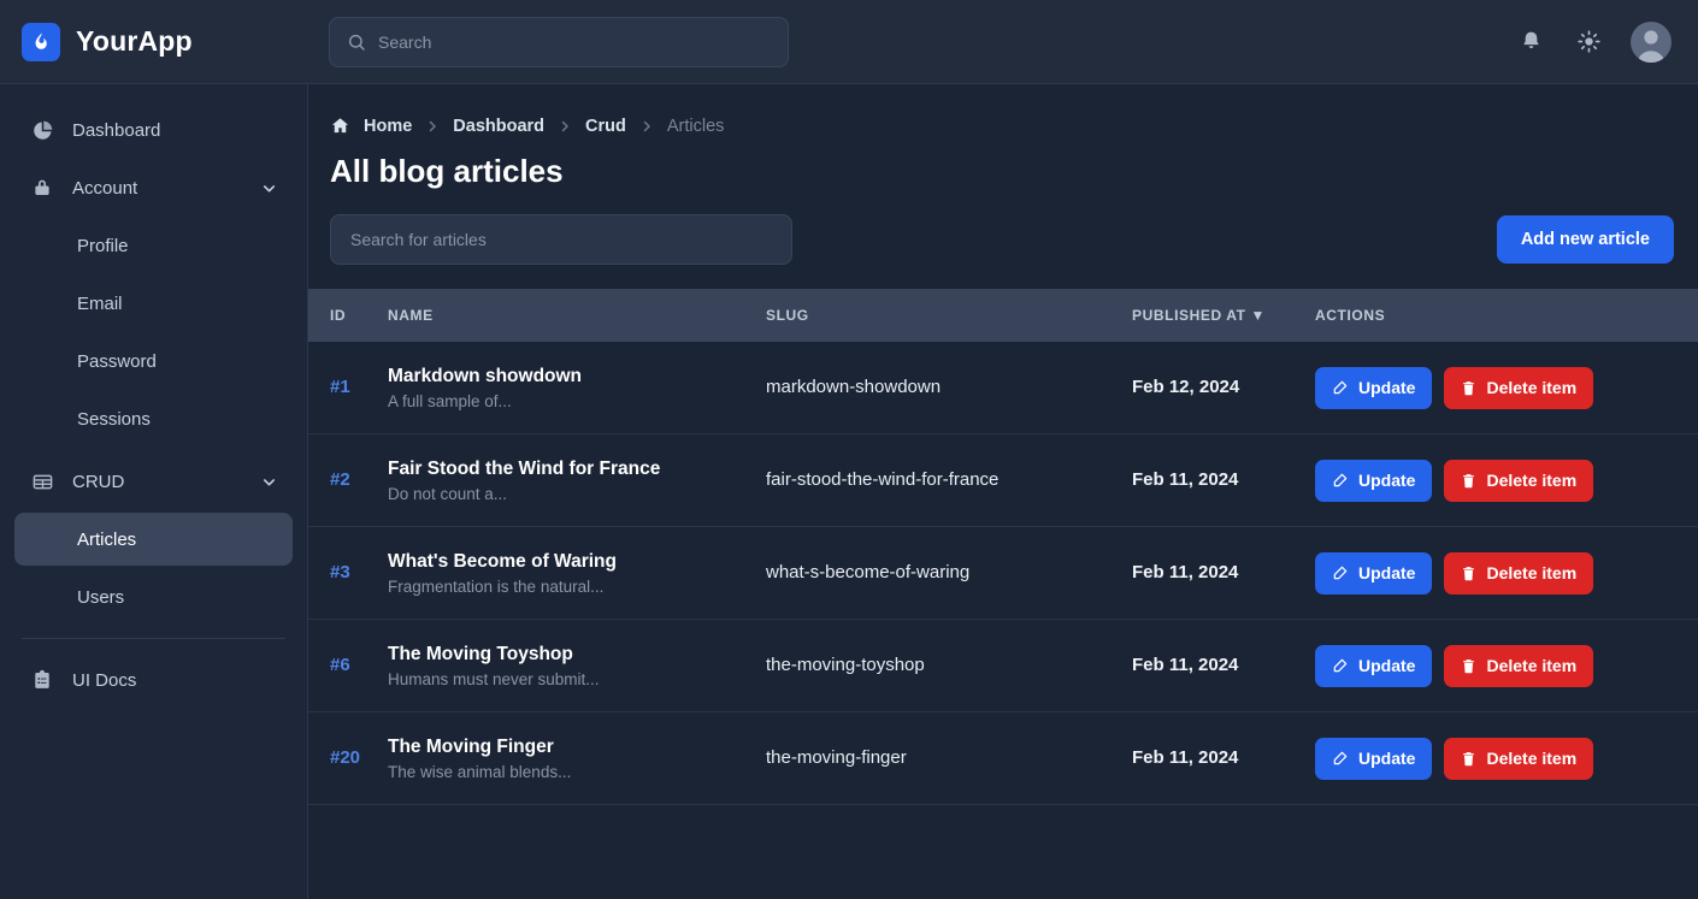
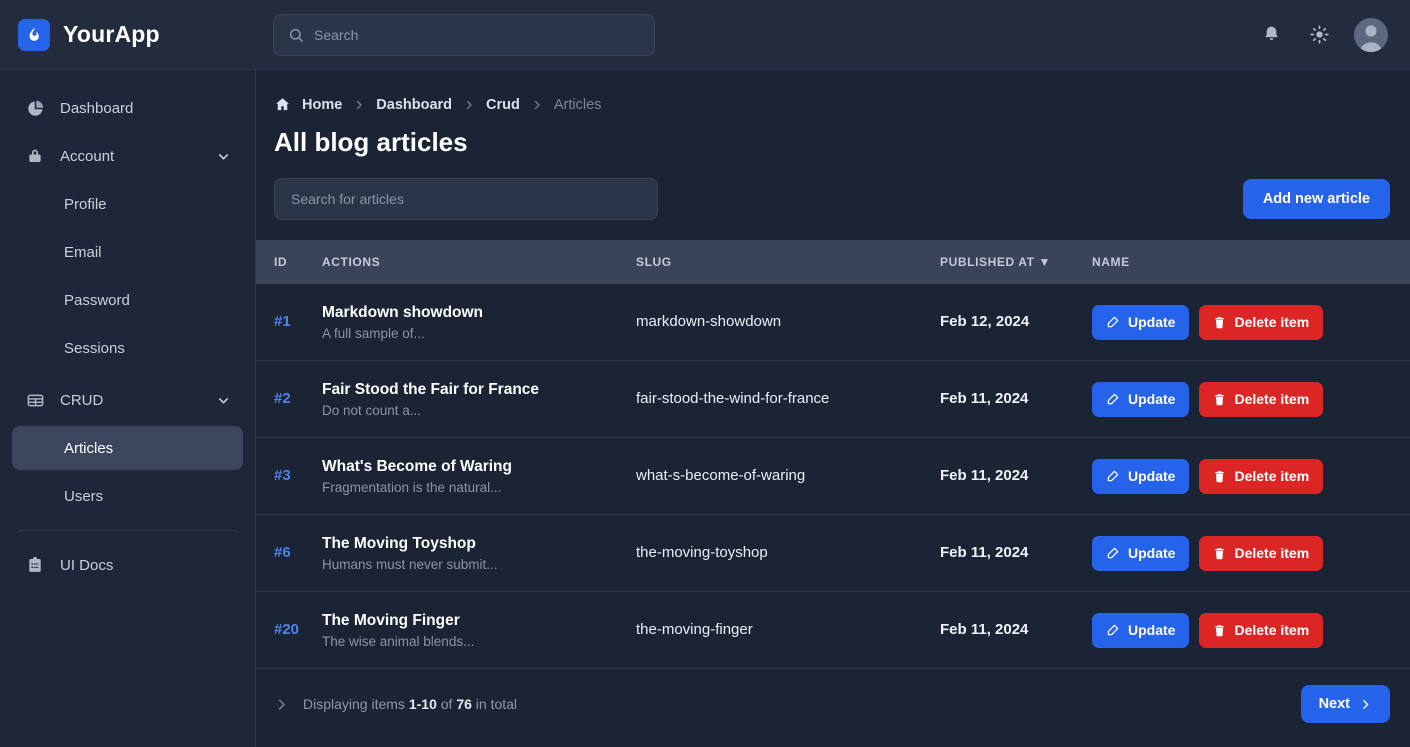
  YourApp
  Search
  Dashboard
  Account
  Profile
  Email
  Password
  Sessions
  CRUD
  Articles
  Users
  UI Docs
  Home
  Dashboard
  Crud
  Articles
  All blog articles
  Search for articles
  Add new article
  ID
- NAME
+ ACTIONS
  SLUG
  PUBLISHED AT ▼
- ACTIONS
+ NAME
  #1
  Markdown showdown
  A full sample of...
  markdown-showdown
  Feb 12, 2024
  Update
  Delete item
  #2
- Fair Stood the Wind for France
+ Fair Stood the Fair for France
  Do not count a...
  fair-stood-the-wind-for-france
  Feb 11, 2024
  Update
  Delete item
  #3
  What's Become of Waring
  Fragmentation is the natural...
  what-s-become-of-waring
  Feb 11, 2024
  Update
  Delete item
  #6
  The Moving Toyshop
  Humans must never submit...
  the-moving-toyshop
  Feb 11, 2024
  Update
  Delete item
  #20
  The Moving Finger
  The wise animal blends...
  the-moving-finger
  Feb 11, 2024
  Update
  Delete item
+ Displaying items 1-10 of 76 in total
+ Next
